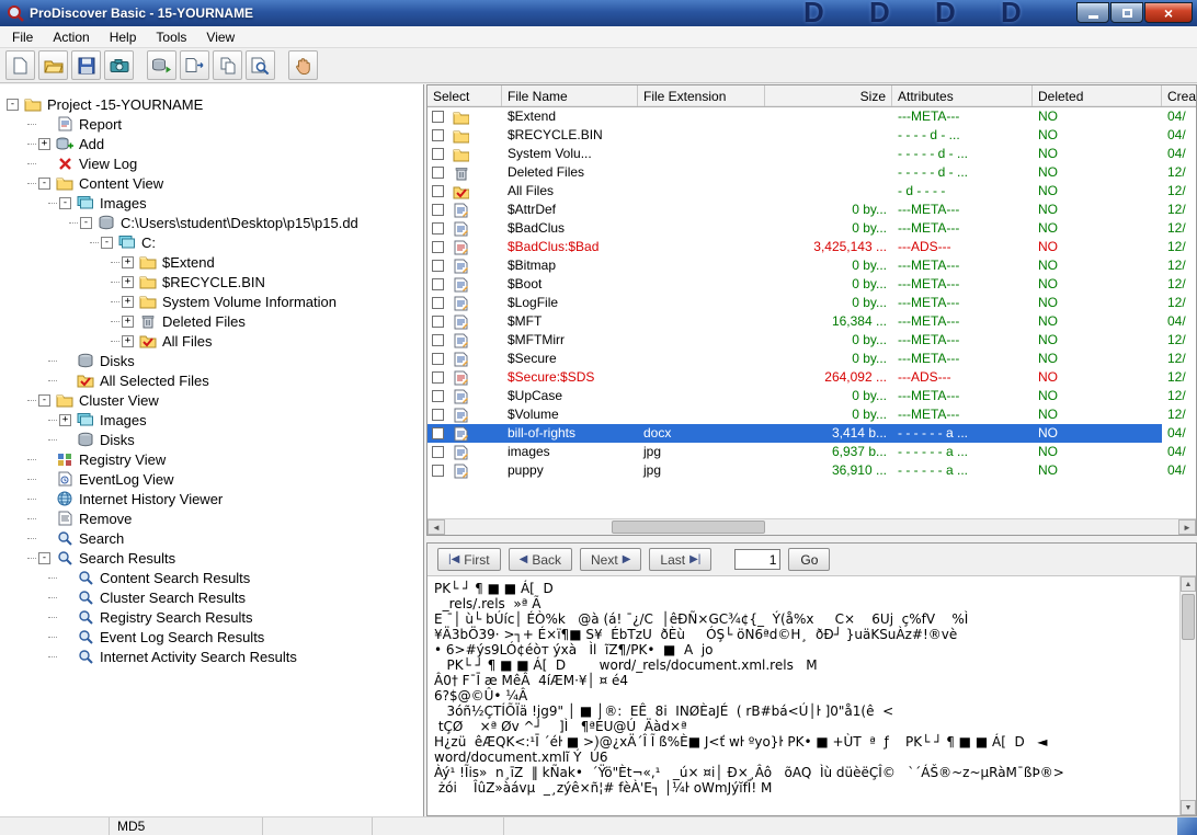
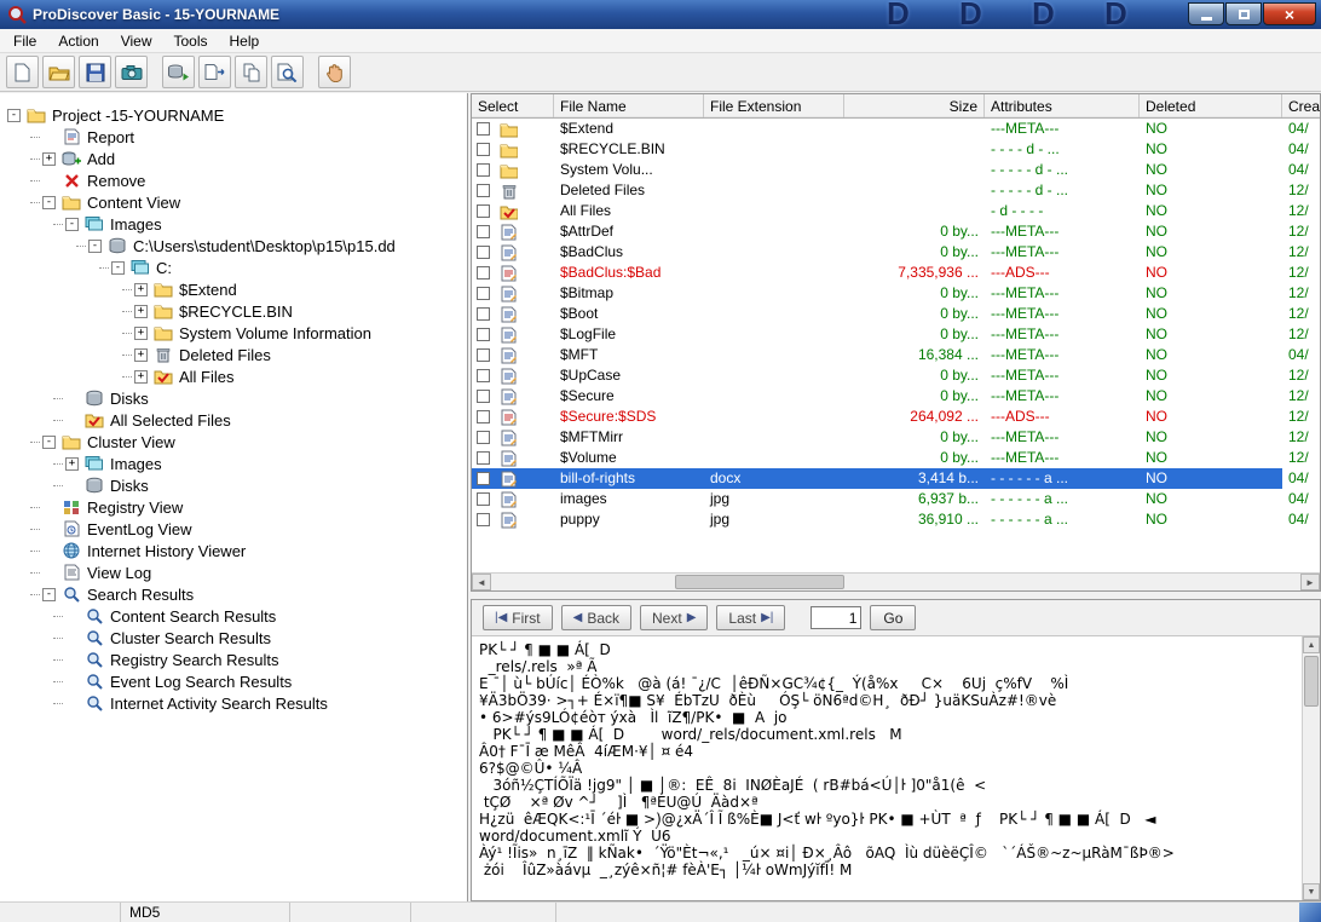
  ProDiscover Basic - 15-YOURNAME
  D
  D
  D
  D
  ×
  File
  Action
- Help
+ View
  Tools
- View
+ Help
  -
  Project -15-YOURNAME
  Report
  +
  Add
- View Log
+ Remove
  -
  Content View
  -
  Images
  -
  C:\Users\student\Desktop\p15\p15.dd
  -
  C:
  +
  $Extend
  +
  $RECYCLE.BIN
  +
  System Volume Information
  +
  Deleted Files
  +
  All Files
  Disks
  All Selected Files
  -
  Cluster View
  +
  Images
  Disks
  Registry View
  EventLog View
  Internet History Viewer
- Remove
+ View Log
- Search
  -
  Search Results
  Content Search Results
  Cluster Search Results
  Registry Search Results
  Event Log Search Results
  Internet Activity Search Results
  Select
  File Name
  File Extension
  Size
  Attributes
  Deleted
  Crea
  $Extend
  ---META---
  NO
  04/
  $RECYCLE.BIN
  - - - - d - ...
  NO
  04/
  System Volu...
  - - - - - d - ...
  NO
  04/
  Deleted Files
  - - - - - d - ...
  NO
  12/
  All Files
  - d - - - -
  NO
  12/
  $AttrDef
  0 by...
  ---META---
  NO
  12/
  $BadClus
  0 by...
  ---META---
  NO
  12/
  $BadClus:$Bad
- 3,425,143 ...
+ 7,335,936 ...
  ---ADS---
  NO
  12/
  $Bitmap
  0 by...
  ---META---
  NO
  12/
  $Boot
  0 by...
  ---META---
  NO
  12/
  $LogFile
  0 by...
  ---META---
  NO
  12/
  $MFT
  16,384 ...
  ---META---
  NO
  04/
- $MFTMirr
+ $UpCase
  0 by...
  ---META---
  NO
  12/
  $Secure
  0 by...
  ---META---
  NO
  12/
  $Secure:$SDS
  264,092 ...
  ---ADS---
  NO
  12/
- $UpCase
+ $MFTMirr
  0 by...
  ---META---
  NO
  12/
  $Volume
  0 by...
  ---META---
  NO
  12/
  bill-of-rights
  docx
  3,414 b...
  - - - - - - a ...
  NO
  04/
  images
  jpg
  6,937 b...
  - - - - - - a ...
  NO
  04/
  puppy
  jpg
  36,910 ...
  - - - - - - a ...
  NO
  04/
  ◄
  ►
  |◀
  First
  ◀
  Back
  Next
  ▶
  Last
  ▶|
  1
  Go
  PK└ ┘ ¶ ■ ■ Á[ D
  _rels/.rels »ª Ã
  E ¯│ ù└ bÚíc│ ÉÒ%k @à (á! ¯¿/C │êÐÑ×GC¾¢{_ Ý(å%x C× 6Uj ç%fV %Ì
  ¥Ä3bÖ39· >┐+ É×ï¶■ S¥ ÉbTzU ðÈù ÓŞ└ öN6ªd©H¸ ðÐ┘ }uäKSuÀz#!®vè
  • 6>#ýs9LÓ¢éòт ýxà Ìl ĩZ¶/PK• ■ A jo
  PK└ ┘ ¶ ■ ■ Á[ D word/_rels/document.xml.rels M
  Â0† F¯Ī æ MêÂ 4íÆM·¥│ ¤ é4
  6?$@©Û• ¼Â
  3óñ½ÇTÍÕÏä !jg9" │ ■ │®: EÊ 8i INØÈaJÉ ( rB#bá<Ú│ŀ ]0"å1(ê <
  tÇØ ×ª Øv ^┘ ]Ì ¶ªÈU@Ú Äàd×ª
  H¿zü êÆQK<:¹Ī ´éŀ ■ >)@¿xÄ´Î Ĩ ß%È■ J<ť wŀ ºyo}ŀ PK• ■ +ÙT ª ƒ PK└ ┘ ¶ ■ ■ Á[ D ◄
  word/document.xmlĩ Ý Ú6
  Àý¹ !Ĩis» n¸īZ ‖ kÑak• ´Ÿö"Èt¬«,¹ _ú× ¤i│ Ð×¸Âô õAQ Ìù düèëÇÎ© `´ÁŠ®~z~µRàM¯ßÞ®>
  żói ÎûZ»àávµ _¸zýê×ñ¦# fèÀ'E┐ │¼ŀ oWmJýĭfĪ! M
  MD5
